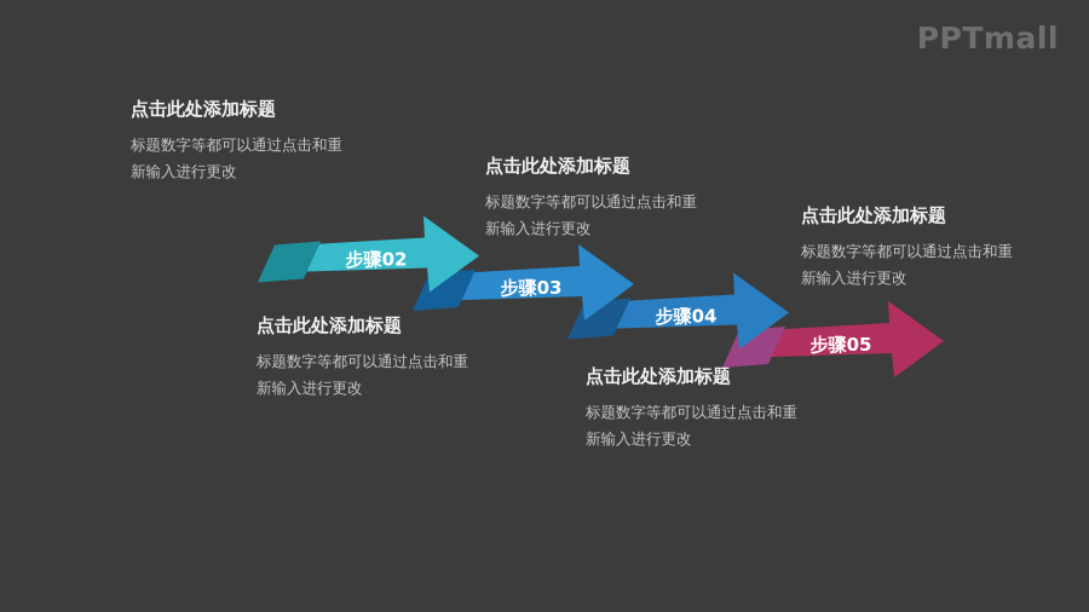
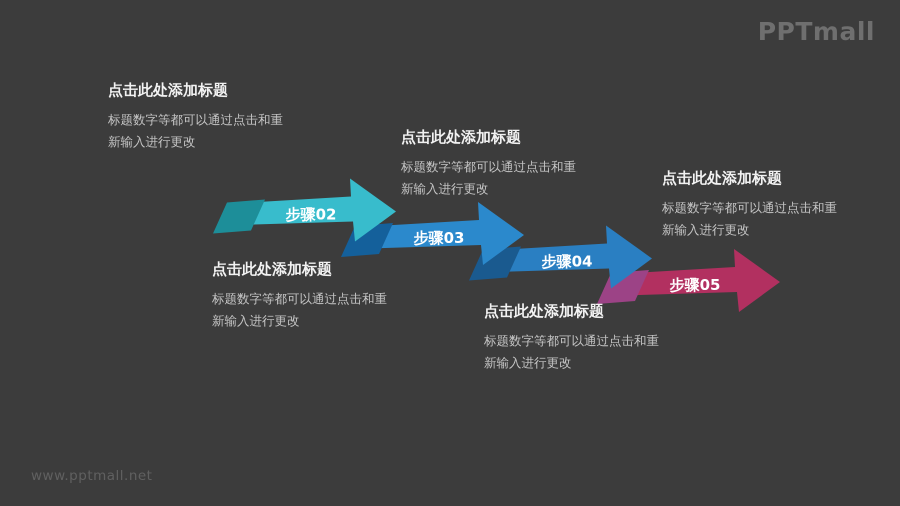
  PPTmall
  步骤05
  步骤04
  步骤03
  步骤02
  点击此处添加标题
  标题数字等都可以通过点击和重
  新输入进行更改
  点击此处添加标题
  标题数字等都可以通过点击和重
  新输入进行更改
  点击此处添加标题
  标题数字等都可以通过点击和重
  新输入进行更改
  点击此处添加标题
  标题数字等都可以通过点击和重
  新输入进行更改
  点击此处添加标题
  标题数字等都可以通过点击和重
  新输入进行更改
+ www.pptmall.net
